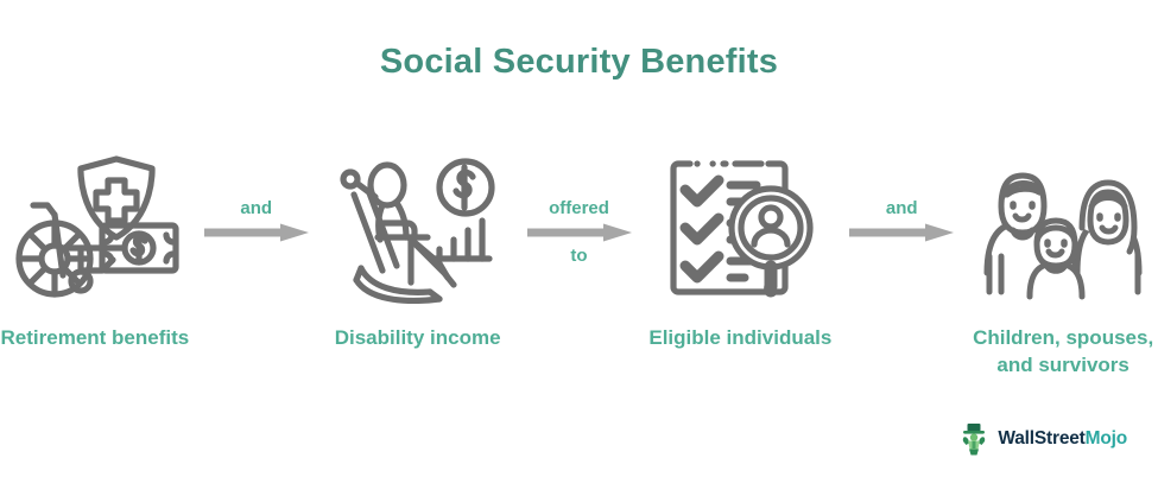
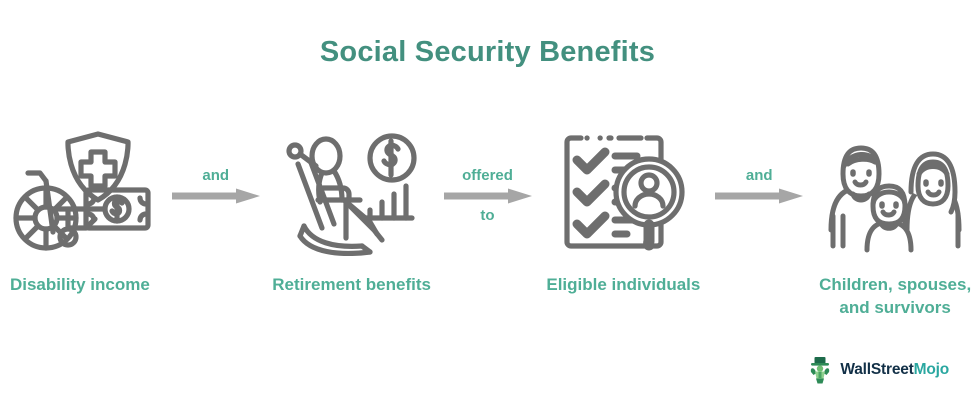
  Social Security Benefits
- Retirement benefits
+ Disability income
  and
- Disability income
+ Retirement benefits
  offered
  to
  Eligible individuals
  and
  Children, spouses,
  and survivors
  WallStreetMojo
